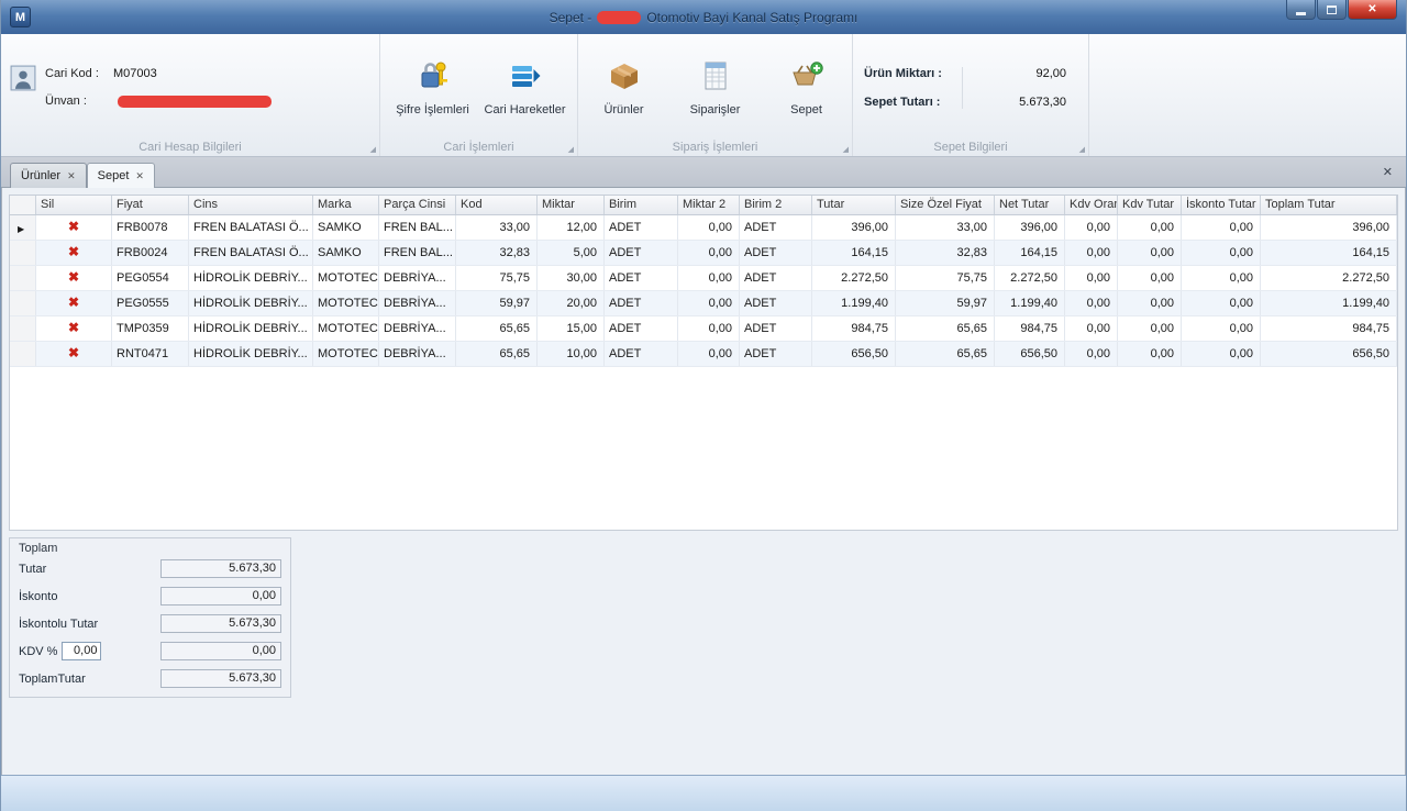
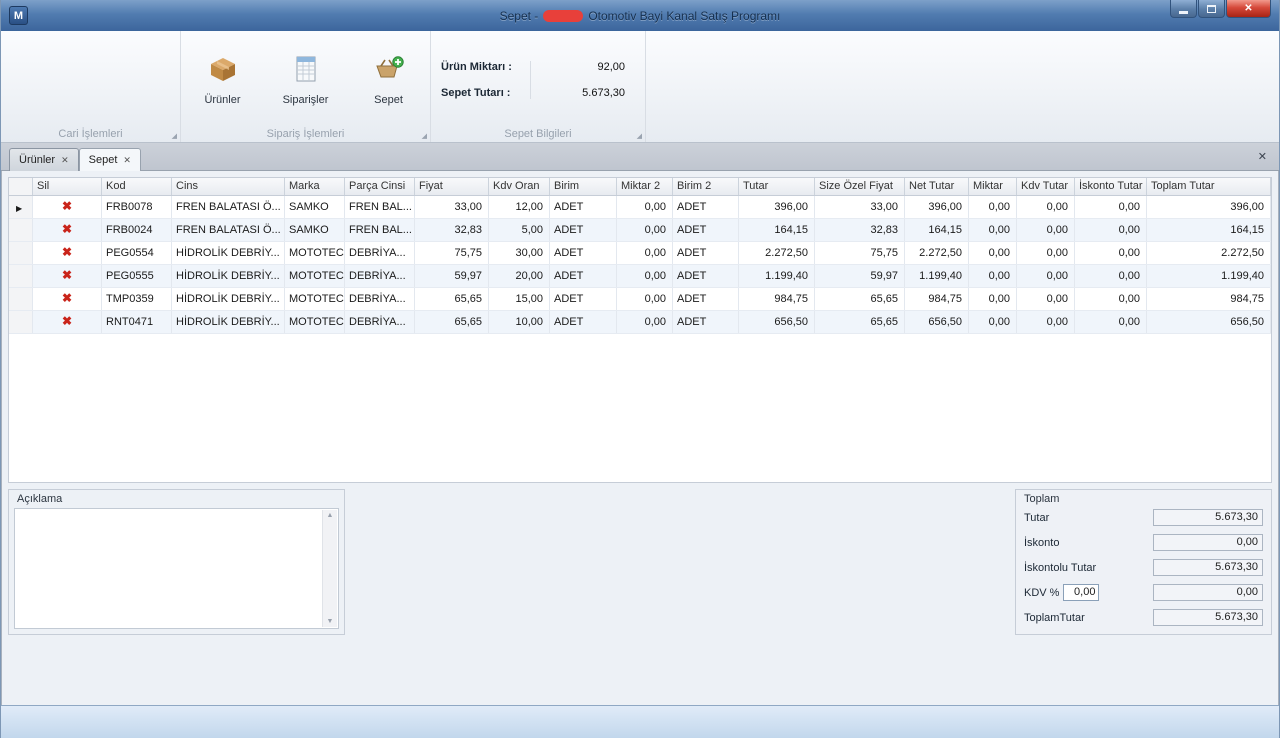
  M
  Sepet -
  Otomotiv Bayi Kanal Satış Programı
  ✕
- Cari Kod :
- M07003
- Ünvan :
- Cari Hesap Bilgileri
- Şifre İşlemleri
- Cari Hareketler
  Cari İşlemleri
  Ürünler
  Siparişler
  Sepet
  Sipariş İşlemleri
  Ürün Miktarı :
  Sepet Tutarı :
  92,00
  5.673,30
  Sepet Bilgileri
  Ürünler
  ✕
  Sepet
  ✕
  ✕
  Sil
- Fiyat
+ Kod
  Cins
  Marka
  Parça Cinsi
- Kod
+ Fiyat
- Miktar
+ Kdv Oran
  Birim
  Miktar 2
  Birim 2
  Tutar
  Size Özel Fiyat
  Net Tutar
- Kdv Oran
+ Miktar
  Kdv Tutar
  İskonto Tutar
  Toplam Tutar
  ▶
  ✖
  FRB0078
  FREN BALATASI Ö...
  SAMKO
  FREN BAL...
  33,00
  12,00
  ADET
  0,00
  ADET
  396,00
  33,00
  396,00
  0,00
  0,00
  0,00
  396,00
  ✖
  FRB0024
  FREN BALATASI Ö...
  SAMKO
  FREN BAL...
  32,83
  5,00
  ADET
  0,00
  ADET
  164,15
  32,83
  164,15
  0,00
  0,00
  0,00
  164,15
  ✖
  PEG0554
  HİDROLİK DEBRİY...
  MOTOTEC
  DEBRİYA...
  75,75
  30,00
  ADET
  0,00
  ADET
  2.272,50
  75,75
  2.272,50
  0,00
  0,00
  0,00
  2.272,50
  ✖
  PEG0555
  HİDROLİK DEBRİY...
  MOTOTEC
  DEBRİYA...
  59,97
  20,00
  ADET
  0,00
  ADET
  1.199,40
  59,97
  1.199,40
  0,00
  0,00
  0,00
  1.199,40
  ✖
  TMP0359
  HİDROLİK DEBRİY...
  MOTOTEC
  DEBRİYA...
  65,65
  15,00
  ADET
  0,00
  ADET
  984,75
  65,65
  984,75
  0,00
  0,00
  0,00
  984,75
  ✖
  RNT0471
  HİDROLİK DEBRİY...
  MOTOTEC
  DEBRİYA...
  65,65
  10,00
  ADET
  0,00
  ADET
  656,50
  65,65
  656,50
  0,00
  0,00
  0,00
  656,50
+ Açıklama
  Toplam
  Tutar
  5.673,30
  İskonto
  0,00
  İskontolu Tutar
  5.673,30
  KDV %
  0,00
  0,00
  ToplamTutar
  5.673,30
